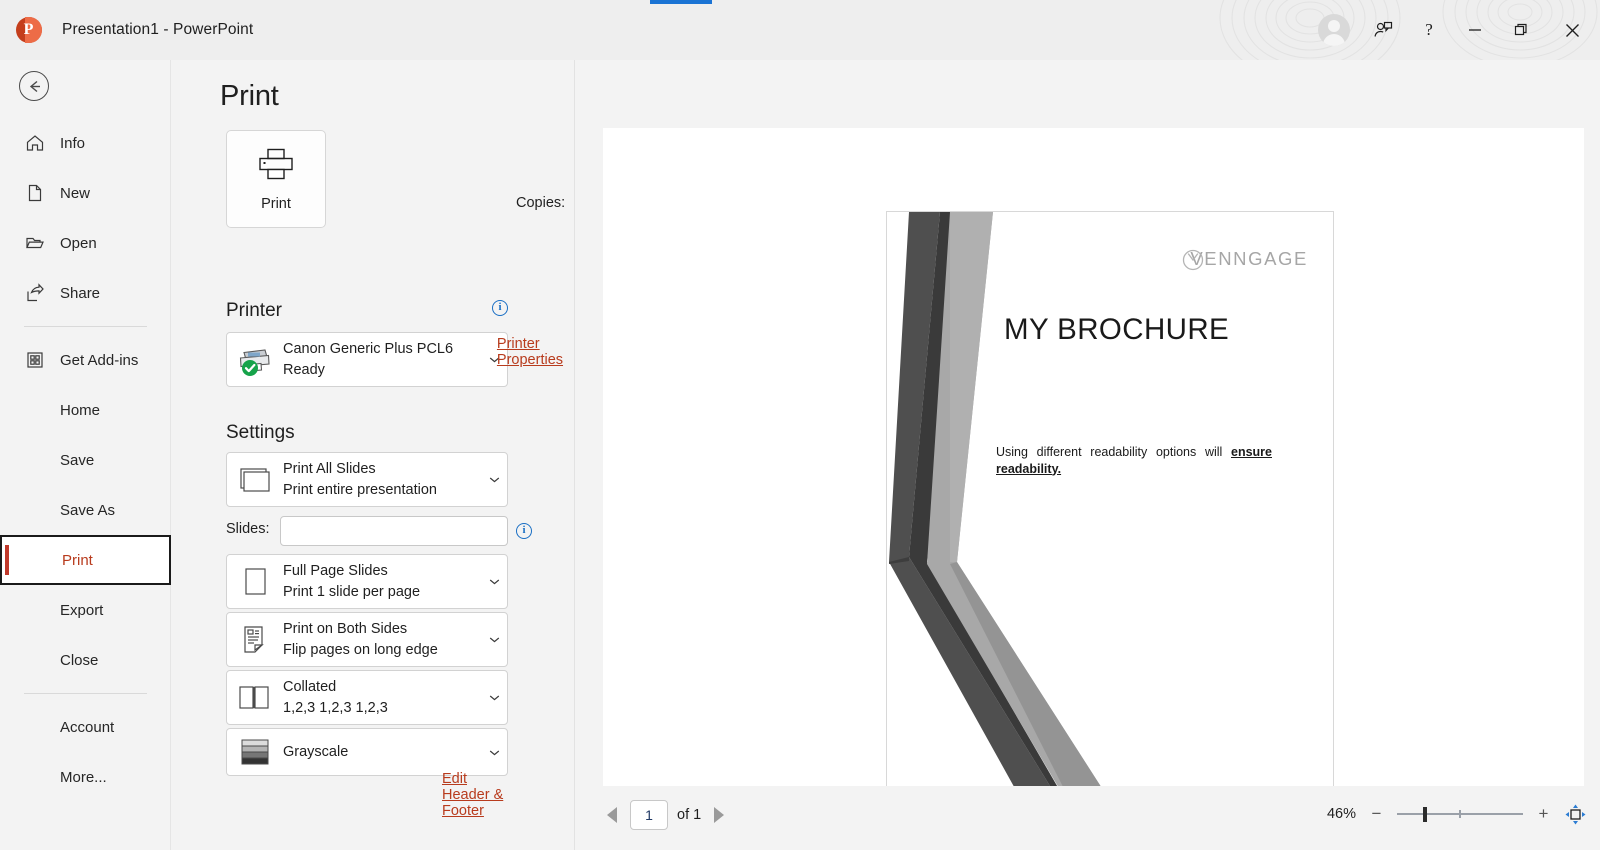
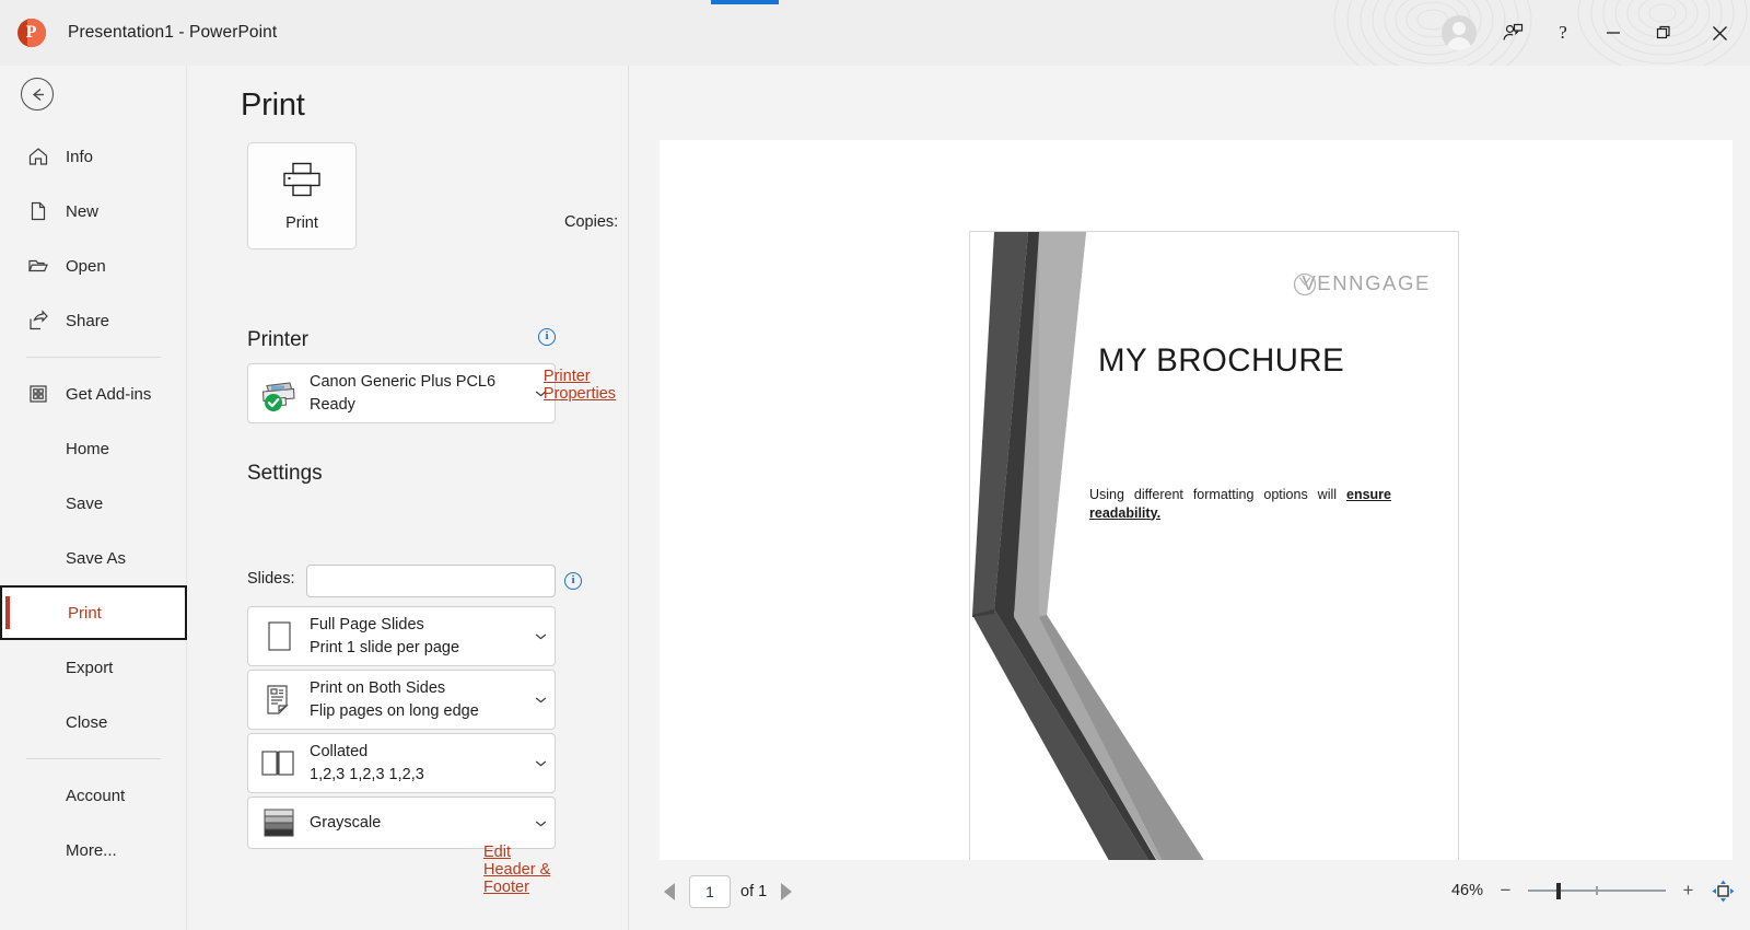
  P
  Presentation1 - PowerPoint
  ?
  Info
  New
  Open
  Share
  Get Add-ins
  Home
  Save
  Save As
  Print
  Export
  Close
  Account
  More...
  Print
  Print
  Copies:
  Printer
  i
  Canon Generic Plus PCL6
  Ready
  Printer Properties
  Settings
- Print All Slides
- Print entire presentation
  Slides:
  i
  Full Page Slides
  Print 1 slide per page
  Print on Both Sides
  Flip pages on long edge
  Collated
  1,2,3 1,2,3 1,2,3
  Grayscale
  Edit Header & Footer
  VENNGAGE
  MY BROCHURE
- Using different readability options will ensure readability.
+ Using different formatting options will ensure readability.
  1
  of 1
  46%
  −
  +
